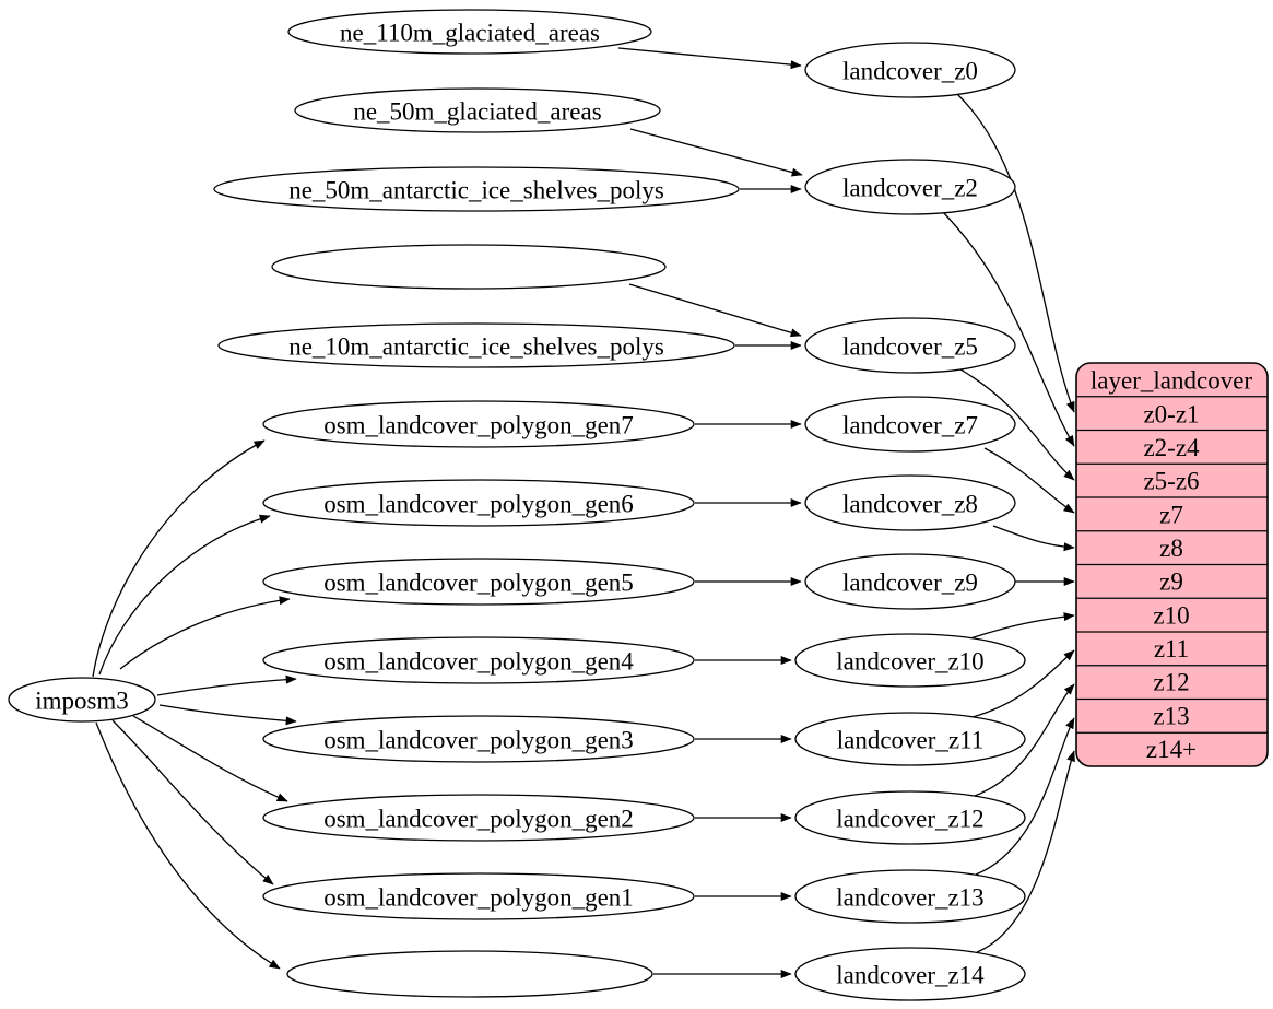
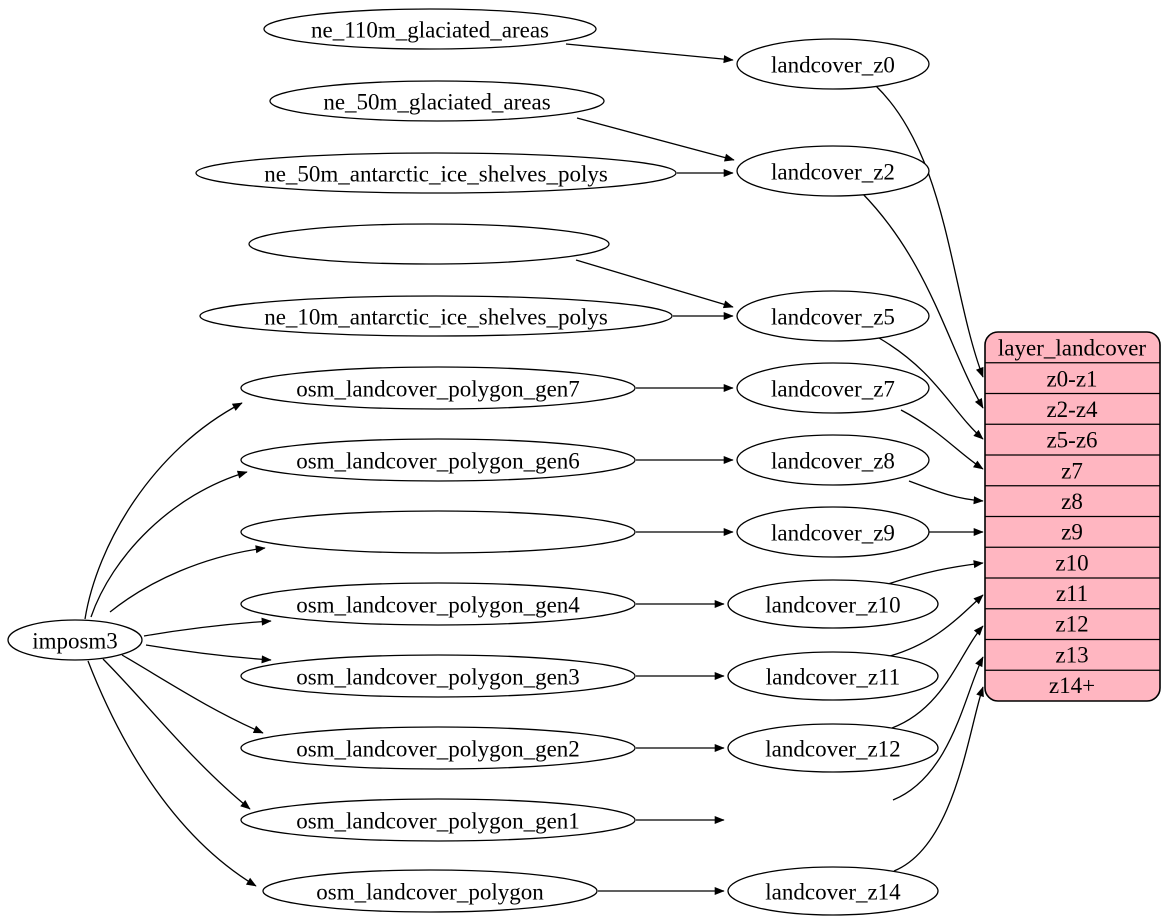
  imposm3
  ne_110m_glaciated_areas
  ne_50m_glaciated_areas
  ne_50m_antarctic_ice_shelves_polys
  ne_10m_antarctic_ice_shelves_polys
  osm_landcover_polygon_gen7
  osm_landcover_polygon_gen6
- osm_landcover_polygon_gen5
  osm_landcover_polygon_gen4
  osm_landcover_polygon_gen3
  osm_landcover_polygon_gen2
  osm_landcover_polygon_gen1
+ osm_landcover_polygon
  landcover_z0
  landcover_z2
  landcover_z5
  landcover_z7
  landcover_z8
  landcover_z9
  landcover_z10
  landcover_z11
  landcover_z12
- landcover_z13
  landcover_z14
  layer_landcover
  z0-z1
  z2-z4
  z5-z6
  z7
  z8
  z9
  z10
  z11
  z12
  z13
  z14+
